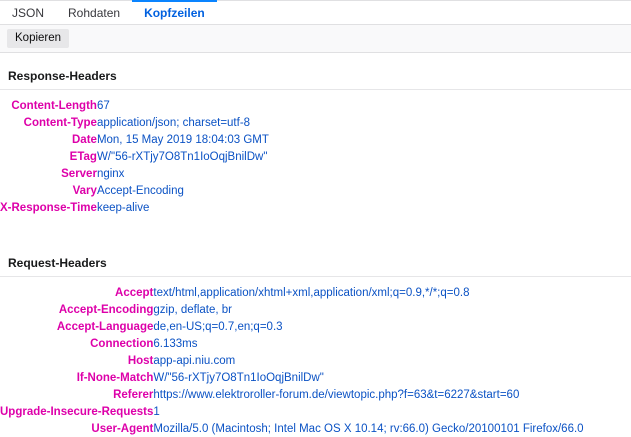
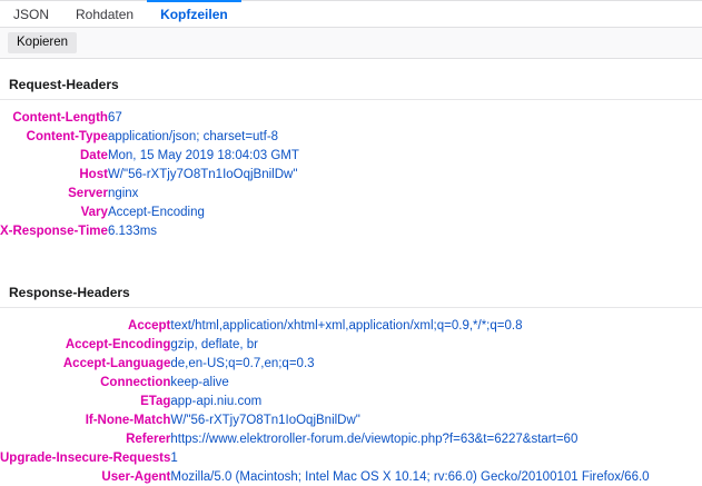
  JSON
  Rohdaten
  Kopfzeilen
  Kopieren
- Response-Headers
+ Request-Headers
  Content-Length	67
  Content-Type	application/json; charset=utf-8
  Date	Mon, 15 May 2019 18:04:03 GMT
- ETag	W/"56-rXTjy7O8Tn1IoOqjBnilDw"
+ Host	W/"56-rXTjy7O8Tn1IoOqjBnilDw"
  Server	nginx
  Vary	Accept-Encoding
- X-Response-Time	keep-alive
+ X-Response-Time	6.133ms
- Request-Headers
+ Response-Headers
  Accept	text/html,application/xhtml+xml,application/xml;q=0.9,*/*;q=0.8
  Accept-Encoding	gzip, deflate, br
  Accept-Language	de,en-US;q=0.7,en;q=0.3
- Connection	6.133ms
+ Connection	keep-alive
- Host	app-api.niu.com
+ ETag	app-api.niu.com
  If-None-Match	W/"56-rXTjy7O8Tn1IoOqjBnilDw"
  Referer	https://www.elektroroller-forum.de/viewtopic.php?f=63&t=6227&start=60
  Upgrade-Insecure-Requests	1
  User-Agent	Mozilla/5.0 (Macintosh; Intel Mac OS X 10.14; rv:66.0) Gecko/20100101 Firefox/66.0
